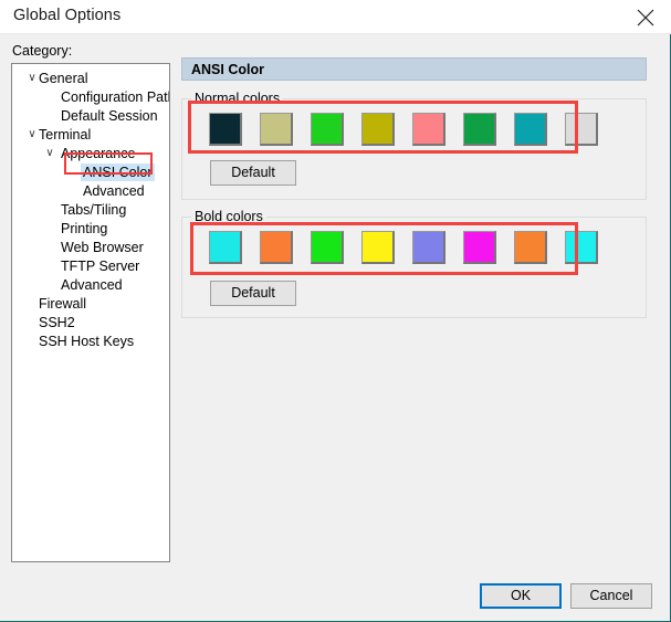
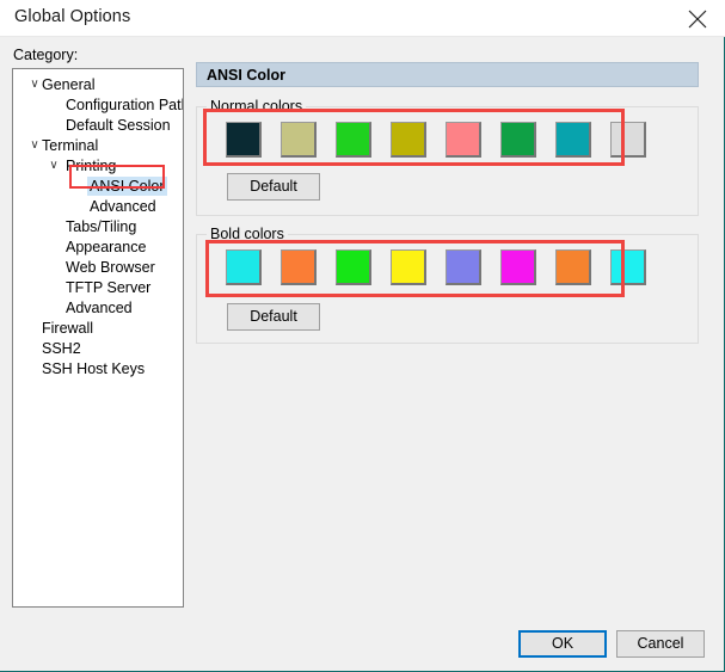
  Global Options
  Category:
  ∨
  General
  Configuration Pat
  Default Session
  ∨
  Terminal
  ∨
- Appearance
+ Printing
  ANSI Color
  Advanced
  Tabs/Tiling
- Printing
+ Appearance
  Web Browser
  TFTP Server
  Advanced
  Firewall
  SSH2
  SSH Host Keys
  ANSI Color
  Normal colors
  Default
  Bold colors
  Default
  OK
  Cancel
